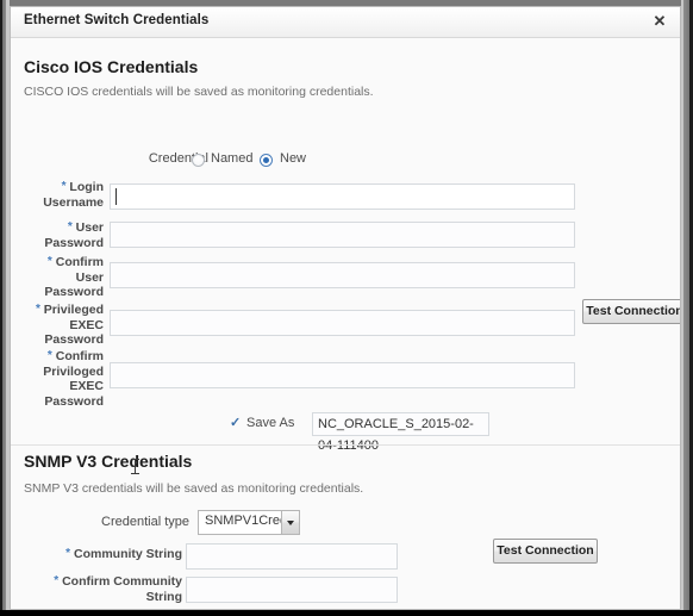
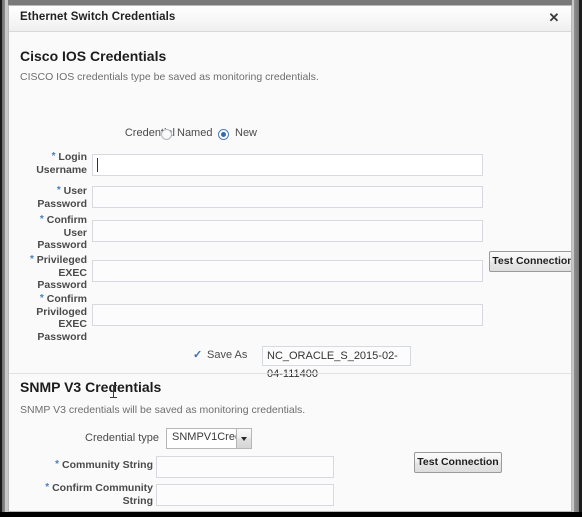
  Ethernet Switch Credentials
  ✕
  Cisco IOS Credentials
- CISCO IOS credentials will be saved as monitoring credentials.
+ CISCO IOS credentials type be saved as monitoring credentials.
  Credenl
  Named
  New
  * Login Username
  * User Password
  * Confirm User Password
  * Privileged EXEC Password
  Test Connection
  * Confirm Priviloged EXEC Password
  ✓
  Save As
  NC_ORACLE_S_2015-02-04-111400
  SNMP V3 Creentials
  SNMP V3 credentials will be saved as monitoring credentials.
  Credential type
  SNMPV1Cre
  * Community String
  Test Connection
  * Confirm Community String
